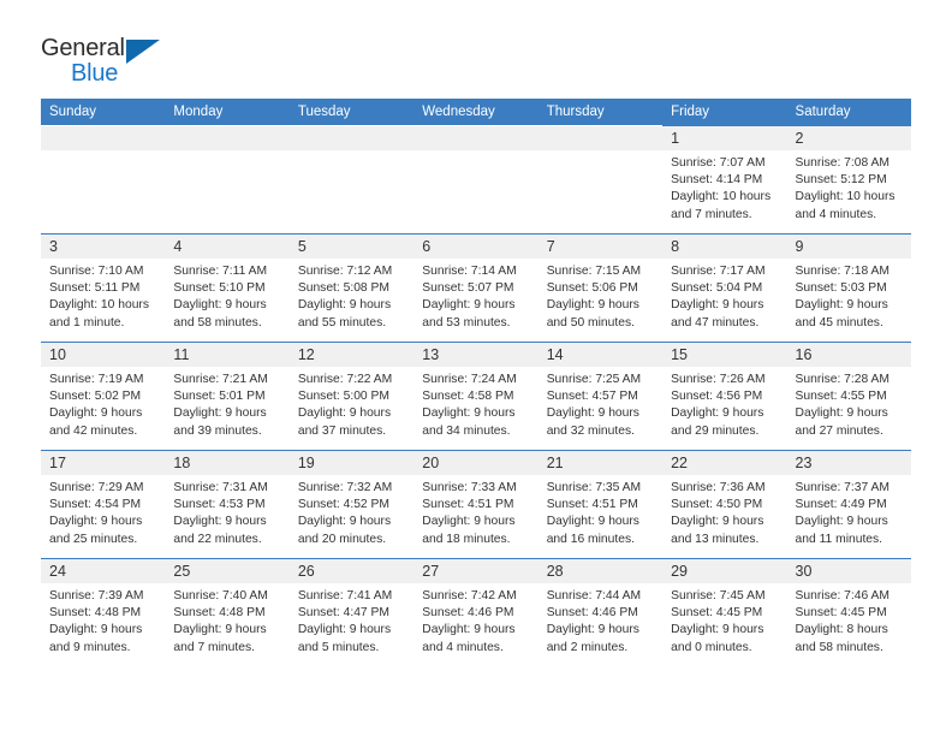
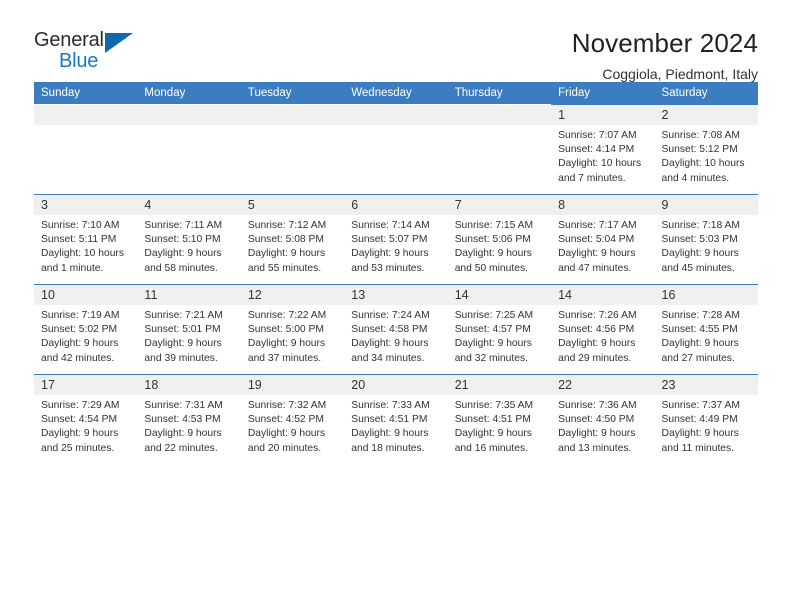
  General
  Blue
+ November 2024
+ Coggiola, Piedmont, Italy
  Sunday	Monday	Tuesday	Wednesday	Thursday	Friday	Saturday
  					1Sunrise: 7:07 AMSunset: 4:14 PMDaylight: 10 hours and 7 minutes.	2Sunrise: 7:08 AMSunset: 5:12 PMDaylight: 10 hours and 4 minutes.
  3Sunrise: 7:10 AMSunset: 5:11 PMDaylight: 10 hours and 1 minute.	4Sunrise: 7:11 AMSunset: 5:10 PMDaylight: 9 hours and 58 minutes.	5Sunrise: 7:12 AMSunset: 5:08 PMDaylight: 9 hours and 55 minutes.	6Sunrise: 7:14 AMSunset: 5:07 PMDaylight: 9 hours and 53 minutes.	7Sunrise: 7:15 AMSunset: 5:06 PMDaylight: 9 hours and 50 minutes.	8Sunrise: 7:17 AMSunset: 5:04 PMDaylight: 9 hours and 47 minutes.	9Sunrise: 7:18 AMSunset: 5:03 PMDaylight: 9 hours and 45 minutes.
- 10Sunrise: 7:19 AMSunset: 5:02 PMDaylight: 9 hours and 42 minutes.	11Sunrise: 7:21 AMSunset: 5:01 PMDaylight: 9 hours and 39 minutes.	12Sunrise: 7:22 AMSunset: 5:00 PMDaylight: 9 hours and 37 minutes.	13Sunrise: 7:24 AMSunset: 4:58 PMDaylight: 9 hours and 34 minutes.	14Sunrise: 7:25 AMSunset: 4:57 PMDaylight: 9 hours and 32 minutes.	15Sunrise: 7:26 AMSunset: 4:56 PMDaylight: 9 hours and 29 minutes.	16Sunrise: 7:28 AMSunset: 4:55 PMDaylight: 9 hours and 27 minutes.
+ 10Sunrise: 7:19 AMSunset: 5:02 PMDaylight: 9 hours and 42 minutes.	11Sunrise: 7:21 AMSunset: 5:01 PMDaylight: 9 hours and 39 minutes.	12Sunrise: 7:22 AMSunset: 5:00 PMDaylight: 9 hours and 37 minutes.	13Sunrise: 7:24 AMSunset: 4:58 PMDaylight: 9 hours and 34 minutes.	14Sunrise: 7:25 AMSunset: 4:57 PMDaylight: 9 hours and 32 minutes.	14Sunrise: 7:26 AMSunset: 4:56 PMDaylight: 9 hours and 29 minutes.	16Sunrise: 7:28 AMSunset: 4:55 PMDaylight: 9 hours and 27 minutes.
  17Sunrise: 7:29 AMSunset: 4:54 PMDaylight: 9 hours and 25 minutes.	18Sunrise: 7:31 AMSunset: 4:53 PMDaylight: 9 hours and 22 minutes.	19Sunrise: 7:32 AMSunset: 4:52 PMDaylight: 9 hours and 20 minutes.	20Sunrise: 7:33 AMSunset: 4:51 PMDaylight: 9 hours and 18 minutes.	21Sunrise: 7:35 AMSunset: 4:51 PMDaylight: 9 hours and 16 minutes.	22Sunrise: 7:36 AMSunset: 4:50 PMDaylight: 9 hours and 13 minutes.	23Sunrise: 7:37 AMSunset: 4:49 PMDaylight: 9 hours and 11 minutes.
- 24Sunrise: 7:39 AMSunset: 4:48 PMDaylight: 9 hours and 9 minutes.	25Sunrise: 7:40 AMSunset: 4:48 PMDaylight: 9 hours and 7 minutes.	26Sunrise: 7:41 AMSunset: 4:47 PMDaylight: 9 hours and 5 minutes.	27Sunrise: 7:42 AMSunset: 4:46 PMDaylight: 9 hours and 4 minutes.	28Sunrise: 7:44 AMSunset: 4:46 PMDaylight: 9 hours and 2 minutes.	29Sunrise: 7:45 AMSunset: 4:45 PMDaylight: 9 hours and 0 minutes.	30Sunrise: 7:46 AMSunset: 4:45 PMDaylight: 8 hours and 58 minutes.
